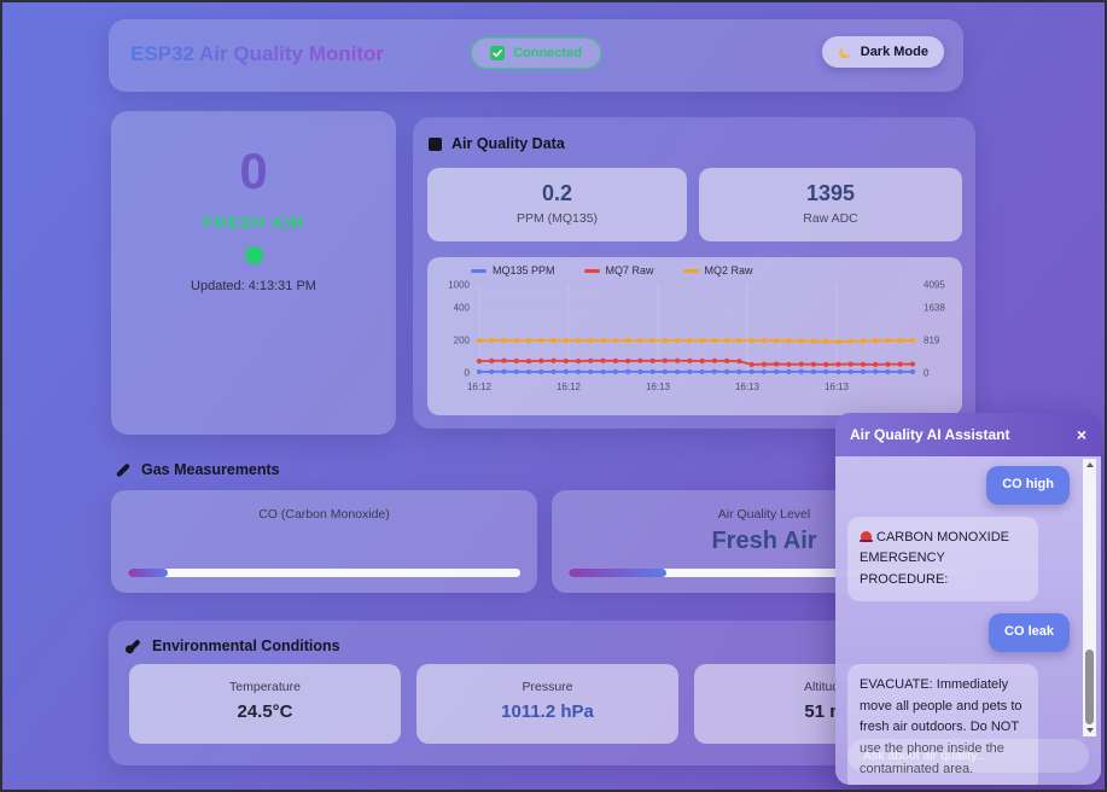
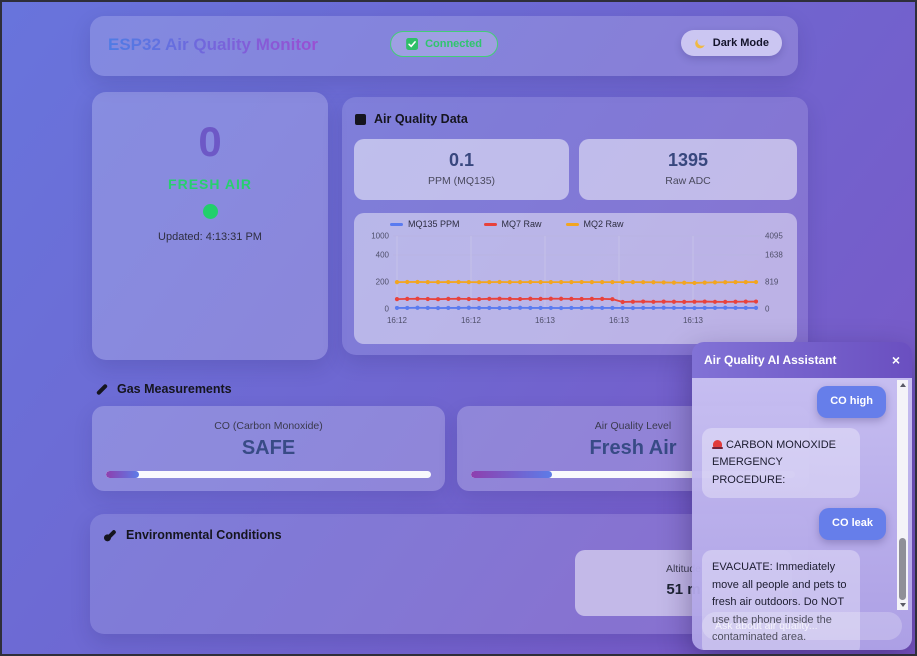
  ESP32 Air Quality Monitor
  Connected
  Dark Mode
  0
  FRESH AIR
  Updated: 4:13:31 PM
  Air Quality Data
- 0.2
+ 0.1
  PPM (MQ135)
  1395
  Raw ADC
  MQ135 PPM
  MQ7 Raw
  MQ2 Raw
  0
  0
  200
  819
  400
  1638
  1000
  4095
  16:12
  16:12
  16:13
  16:13
  16:13
  Gas Measurements
  CO (Carbon Monoxide)
+ SAFE
  Air Quality Level
  Fresh Air
  Environmental Conditions
- Temperature
- 24.5°C
- Pressure
- 1011.2 hPa
  Altitu
  Air Quality AI Assistant
  ×
  CO high
  CARBON MONOXIDE EMERGENCY PROCEDURE:
  CO leak
  EVACUATE: Immediately move all people and pets to fresh air outdoors. Do NOT use the phone inside the contaminated area.
  Ask about air quality...
